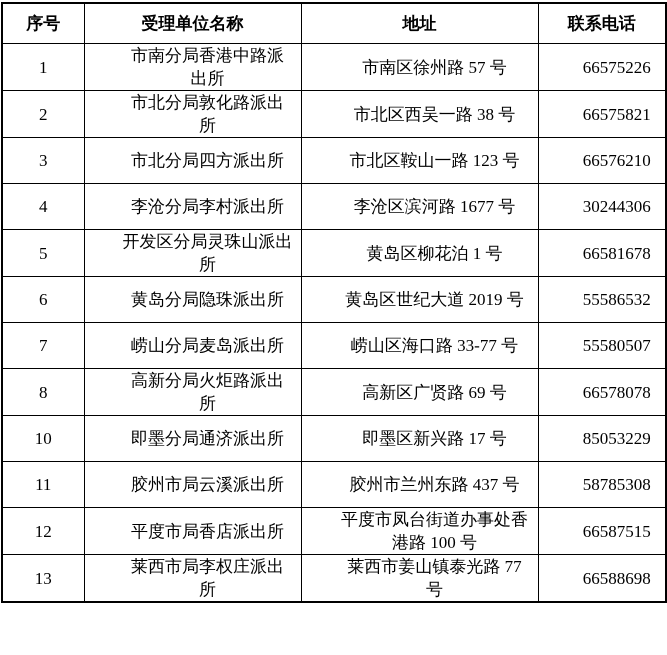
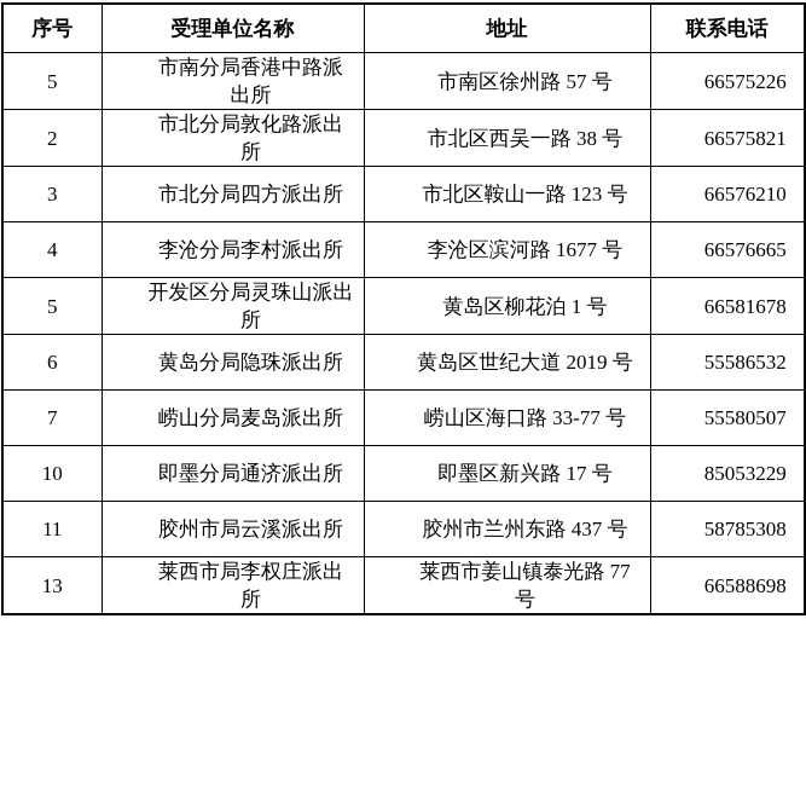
  序号	受理单位名称	地址	联系电话
- 1	市南分局香港中路派 出所	市南区徐州路 57 号	66575226
+ 5	市南分局香港中路派 出所	市南区徐州路 57 号	66575226
  2	市北分局敦化路派出 所	市北区西吴一路 38 号	66575821
  3	市北分局四方派出所	市北区鞍山一路 123 号	66576210
- 4	李沧分局李村派出所	李沧区滨河路 1677 号	30244306
+ 4	李沧分局李村派出所	李沧区滨河路 1677 号	66576665
  5	开发区分局灵珠山派出 所	黄岛区柳花泊 1 号	66581678
  6	黄岛分局隐珠派出所	黄岛区世纪大道 2019 号	55586532
  7	崂山分局麦岛派出所	崂山区海口路 33-77 号	55580507
- 8	高新分局火炬路派出 所	高新区广贤路 69 号	66578078
  10	即墨分局通济派出所	即墨区新兴路 17 号	85053229
  11	胶州市局云溪派出所	胶州市兰州东路 437 号	58785308
- 12	平度市局香店派出所	平度市凤台街道办事处香 港路 100 号	66587515
  13	莱西市局李权庄派出 所	莱西市姜山镇泰光路 77 号	66588698
